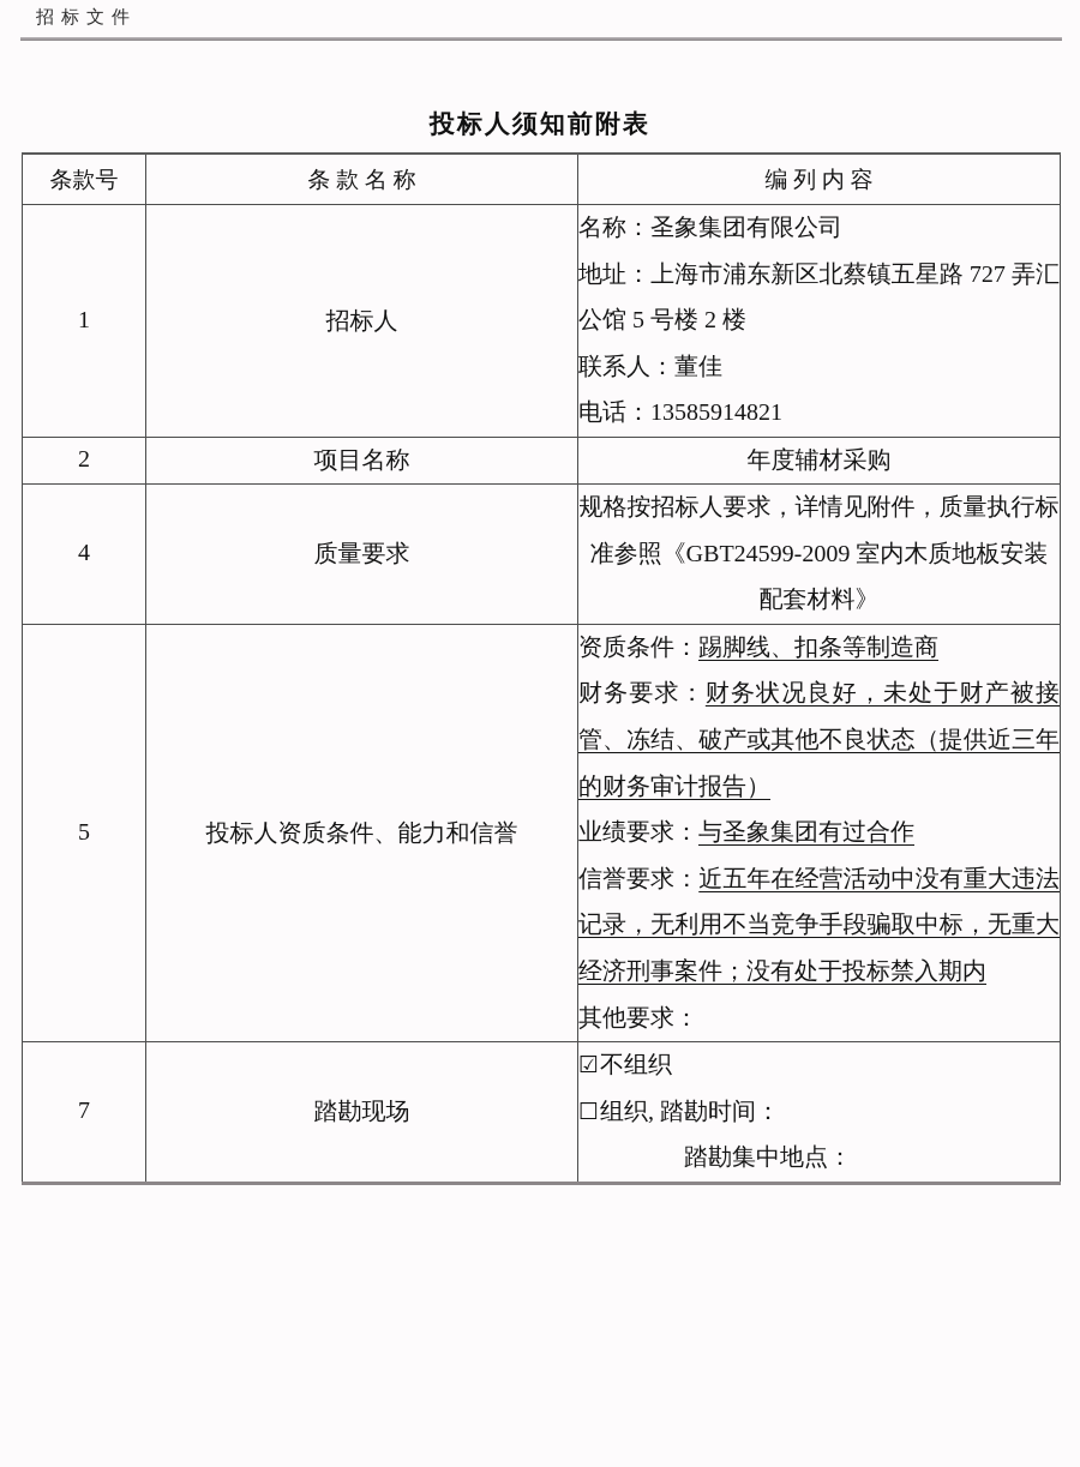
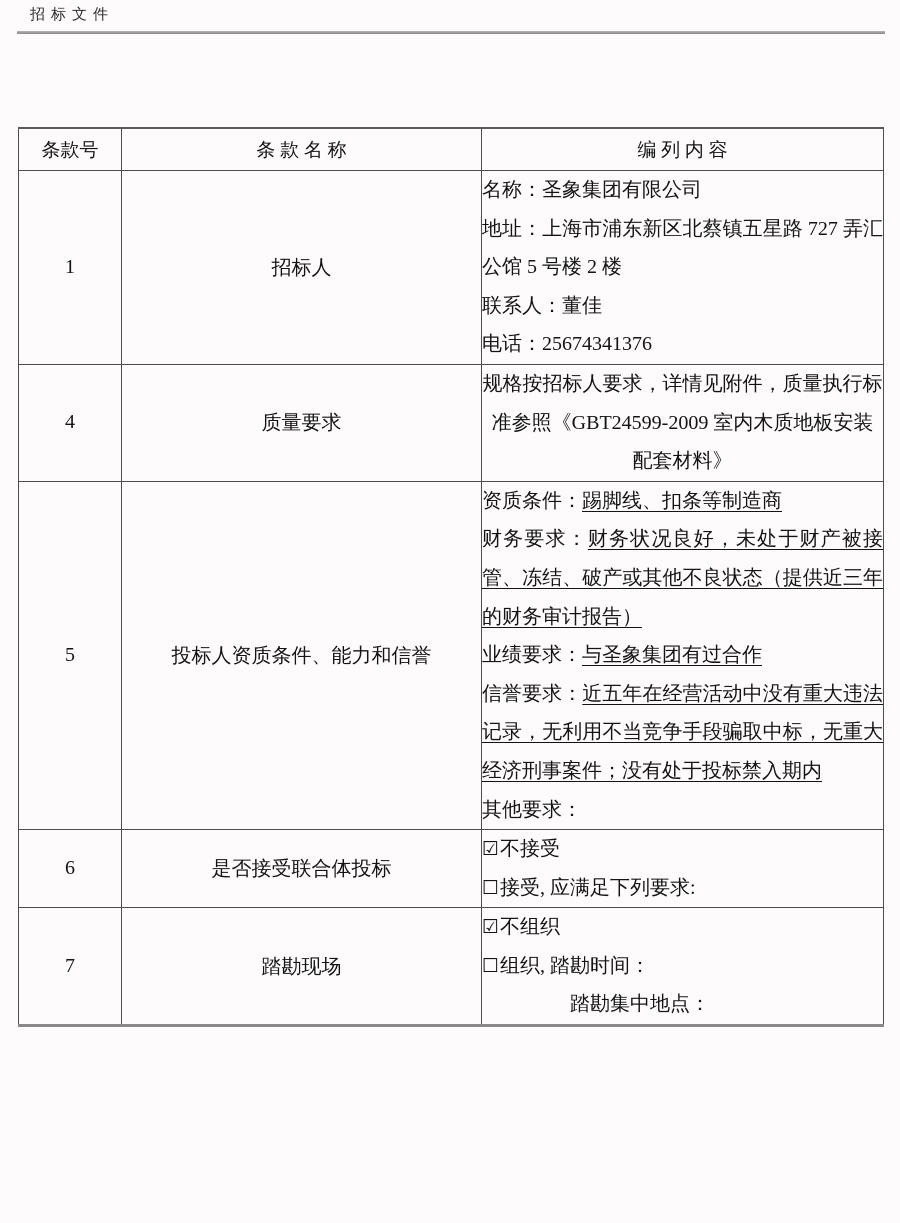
  招标文件
- 投标人须知前附表
  条款号	条 款 名 称	编 列 内 容
- 1	招标人	名称：圣象集团有限公司 地址：上海市浦东新区北蔡镇五星路 727 弄汇公馆 5 号楼 2 楼 联系人：董佳 电话：13585914821
+ 1	招标人	名称：圣象集团有限公司 地址：上海市浦东新区北蔡镇五星路 727 弄汇公馆 5 号楼 2 楼 联系人：董佳 电话：25674341376
- 2	项目名称	年度辅材采购
  4	质量要求	规格按招标人要求，详情见附件，质量执行标准参照《GBT24599-2009 室内木质地板安装配套材料》
  5	投标人资质条件、能力和信誉	资质条件：踢脚线、扣条等制造商 财务要求：财务状况良好，未处于财产被接管、冻结、破产或其他不良状态（提供近三年的财务审计报告） 业绩要求：与圣象集团有过合作 信誉要求：近五年在经营活动中没有重大违法记录，无利用不当竞争手段骗取中标，无重大经济刑事案件；没有处于投标禁入期内 其他要求：
+ 6	是否接受联合体投标	☑不接受 ☐接受, 应满足下列要求:
  7	踏勘现场	☑不组织 ☐组织, 踏勘时间： 踏勘集中地点：
